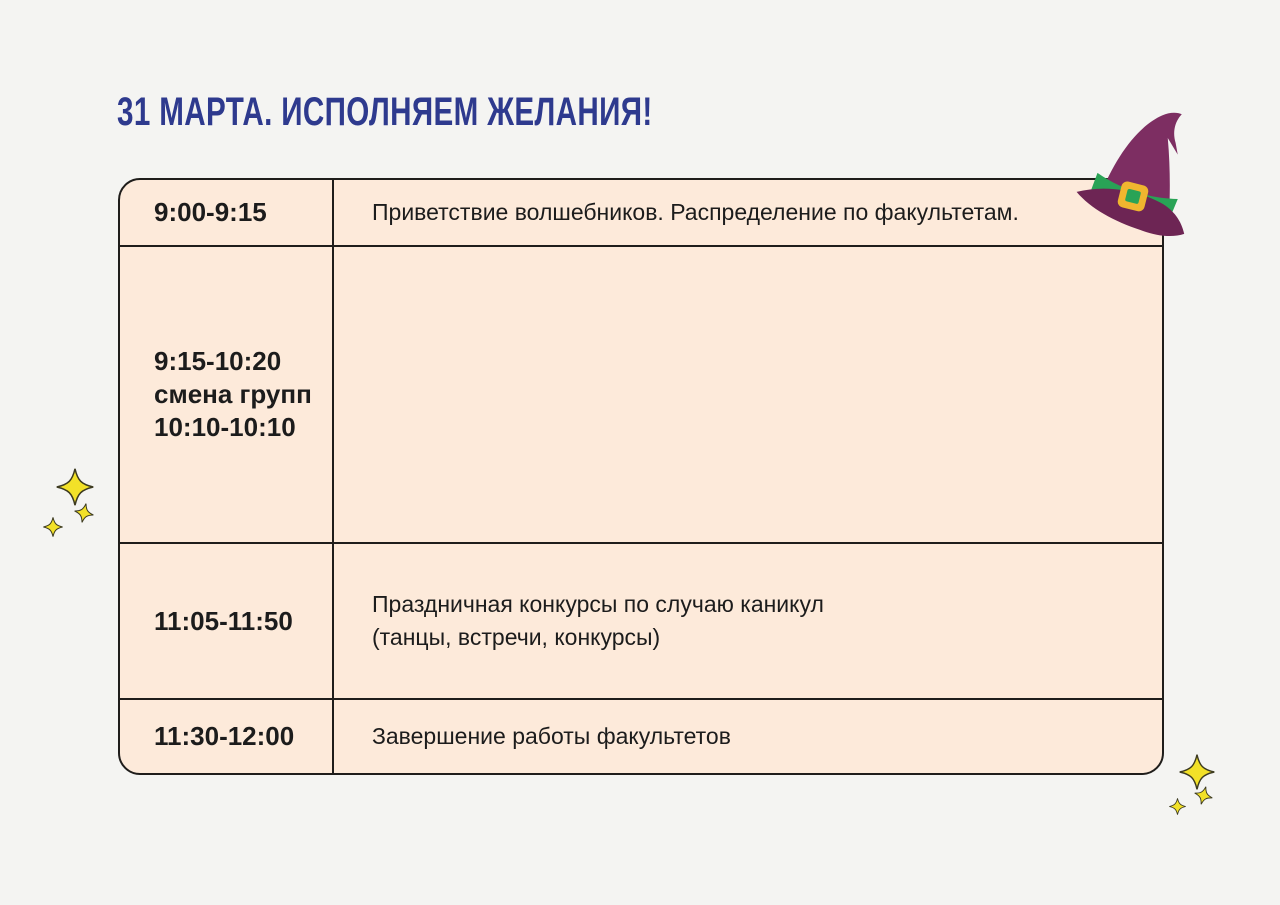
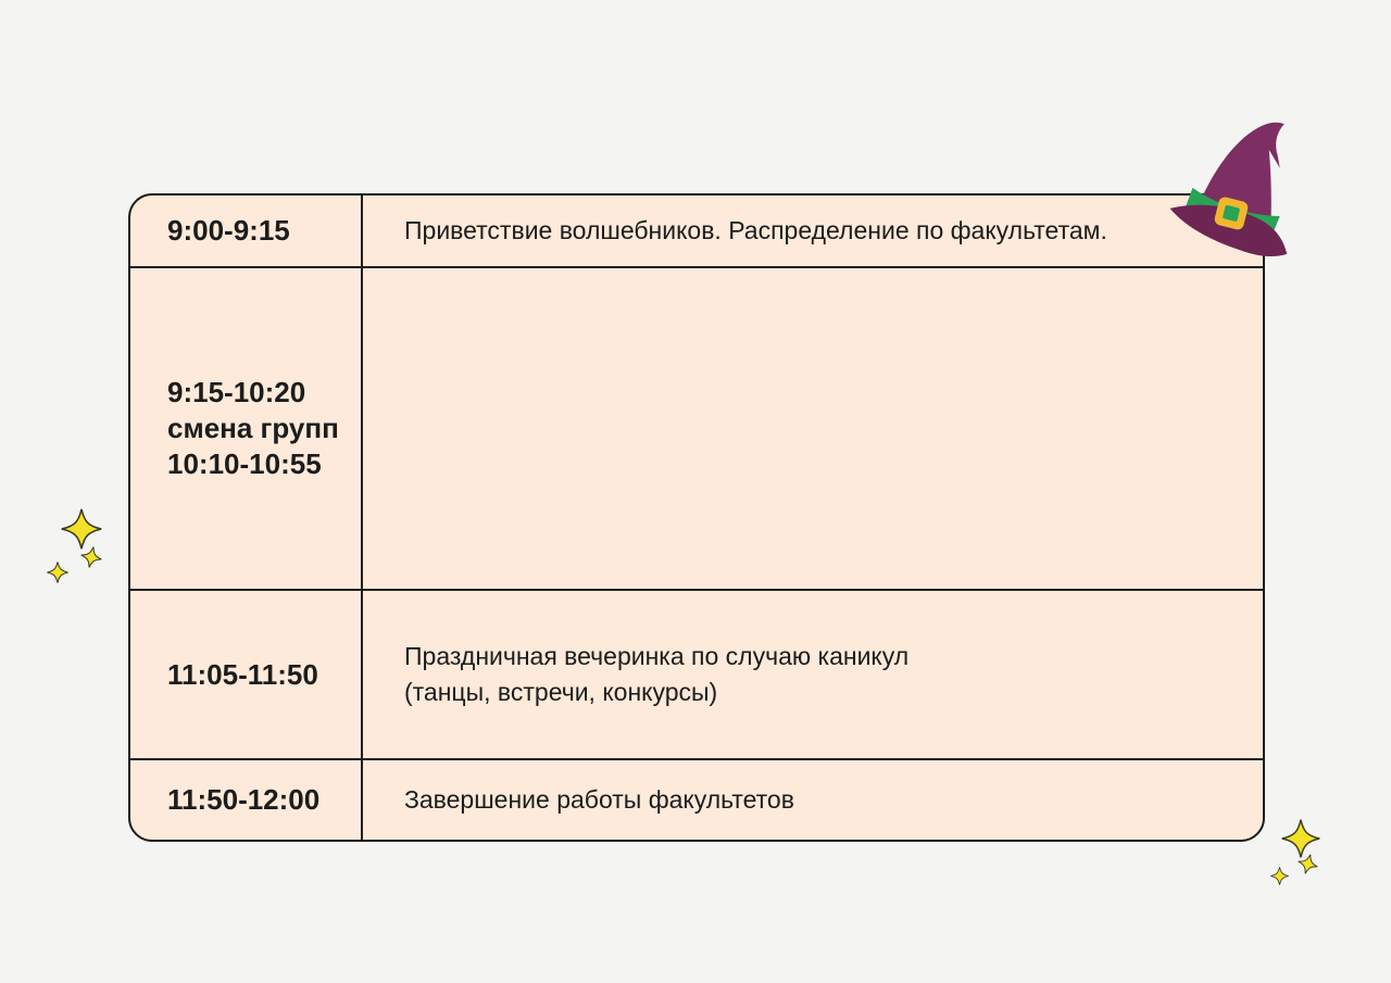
- 31 МАРТА. ИСПОЛНЯЕМ ЖЕЛАНИЯ!
  9:00-9:15
  Приветствие волшебников. Распределение по факультетам.
  9:15-10:20
  смена групп
- 10:10-10:10
+ 10:10-10:55
  11:05-11:50
- Праздничная конкурсы по случаю каникул
+ Праздничная вечеринка по случаю каникул
  (танцы, встречи, конкурсы)
- 11:30-12:00
+ 11:50-12:00
  Завершение работы факультетов
